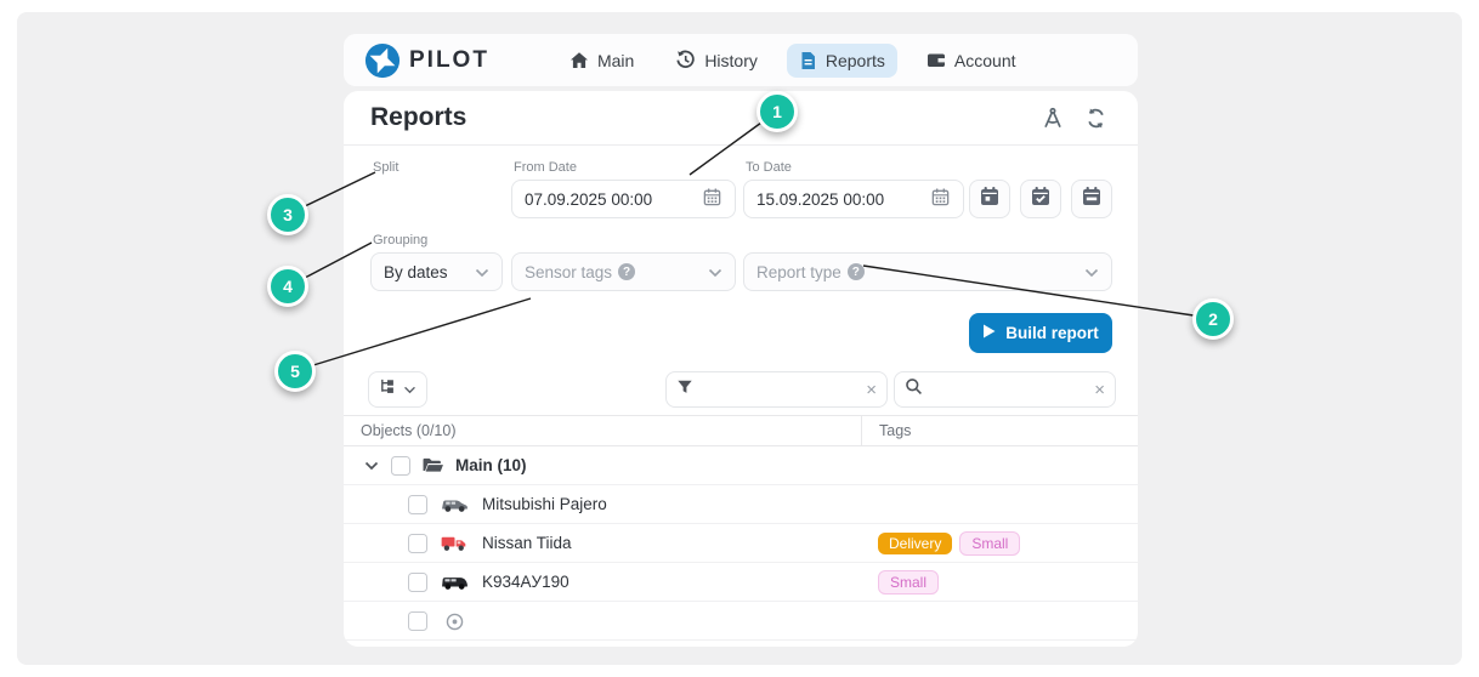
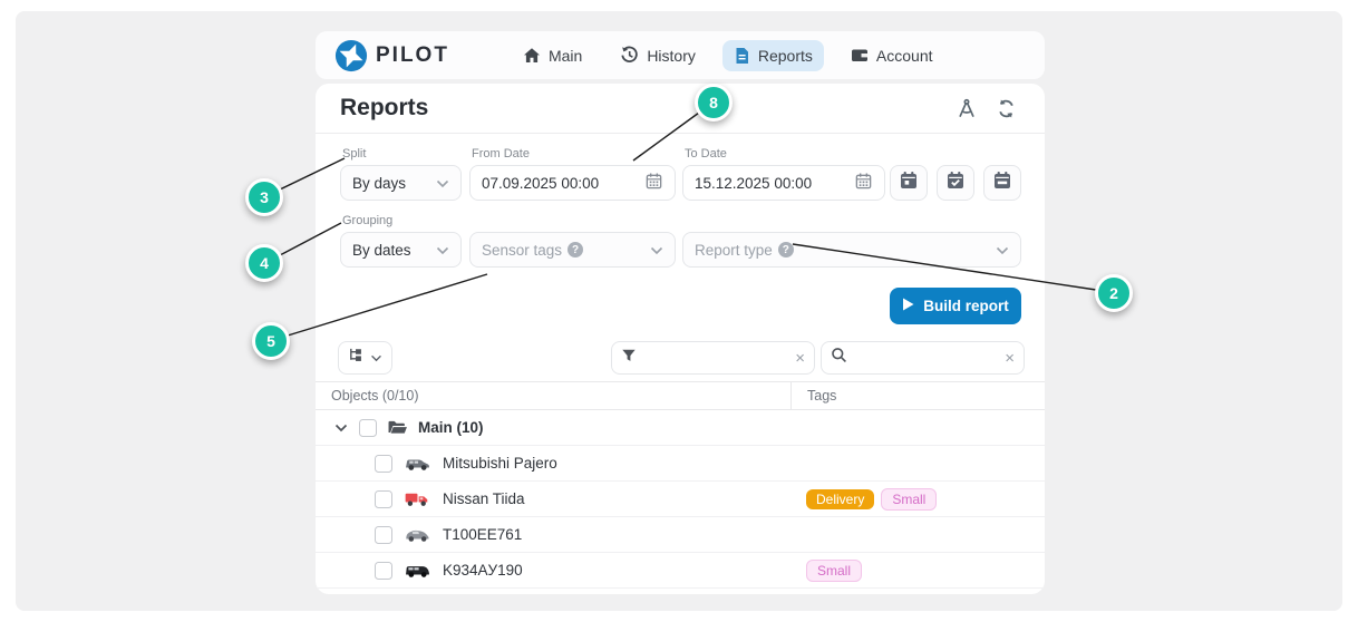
  PILOT
  Main
  History
  Reports
  Account
  Reports
  Split
+ By days
  From Date
  07.09.2025 00:00
  To Date
- 15.09.2025 00:00
+ 15.12.2025 00:00
  Grouping
  By dates
  Sensor tags
  ?
  Report type
  ?
  Build report
  ×
  ×
  Objects (0/10)
  Tags
  Main (10)
  Mitsubishi Pajero
  Nissan Tiida
  Delivery
  Small
+ T100EE761
  K934AУ190
  Small
- 1
+ 8
  2
  3
  4
  5
